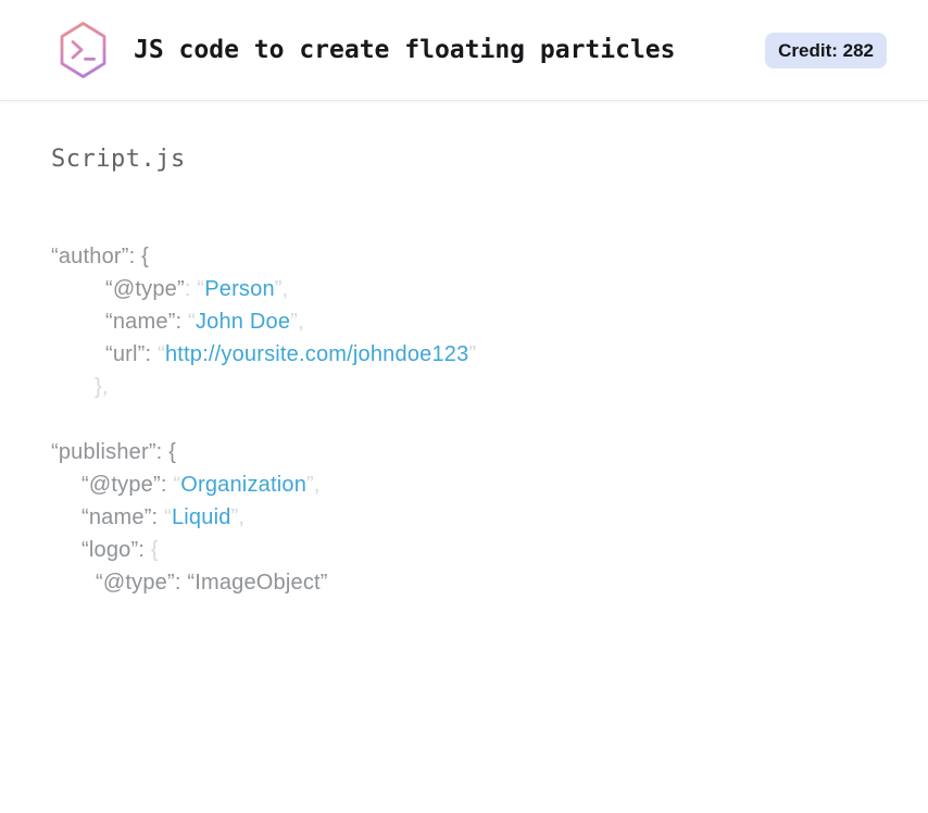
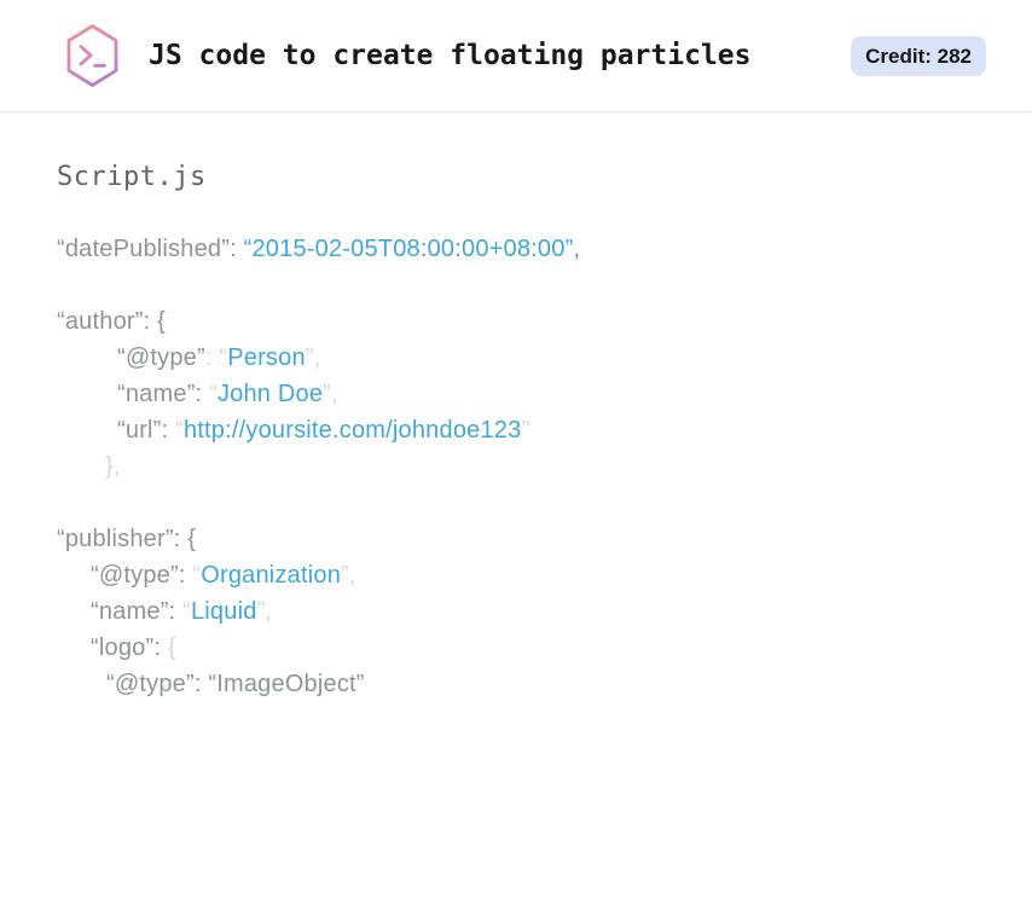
  JS code to create floating particles
  Credit: 282
  Script.js
+ “datePublished”: “2015-02-05T08:00:00+08:00”,
  “author”: {
  “@type”: “Person”,
  “name”: “John Doe”,
  “url”: “http://yoursite.com/johndoe123”
  },
  “publisher”: {
  “@type”: “Organization”,
  “name”: “Liquid”,
  “logo”: {
  “@type”: “ImageObject”
